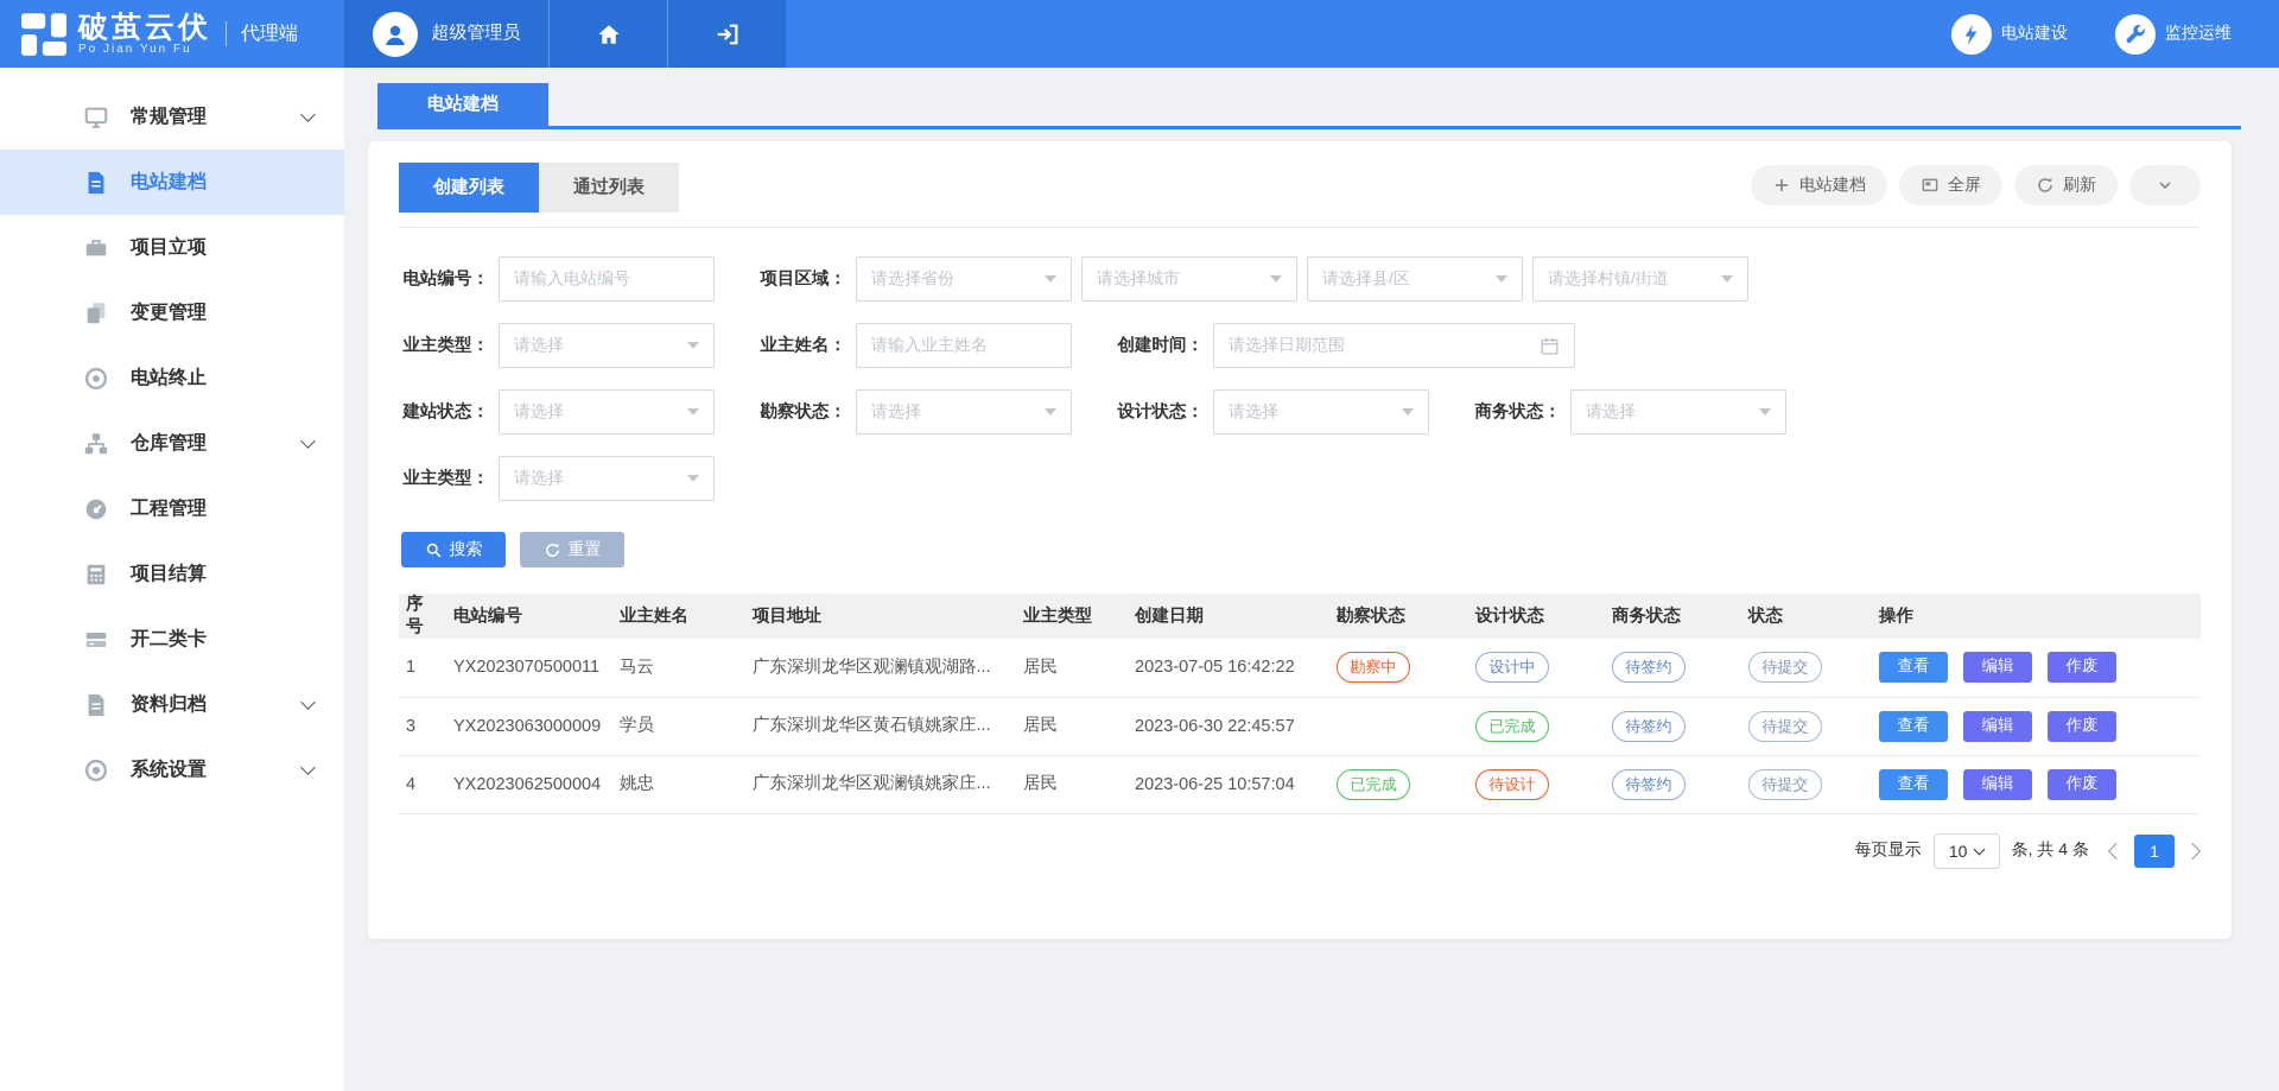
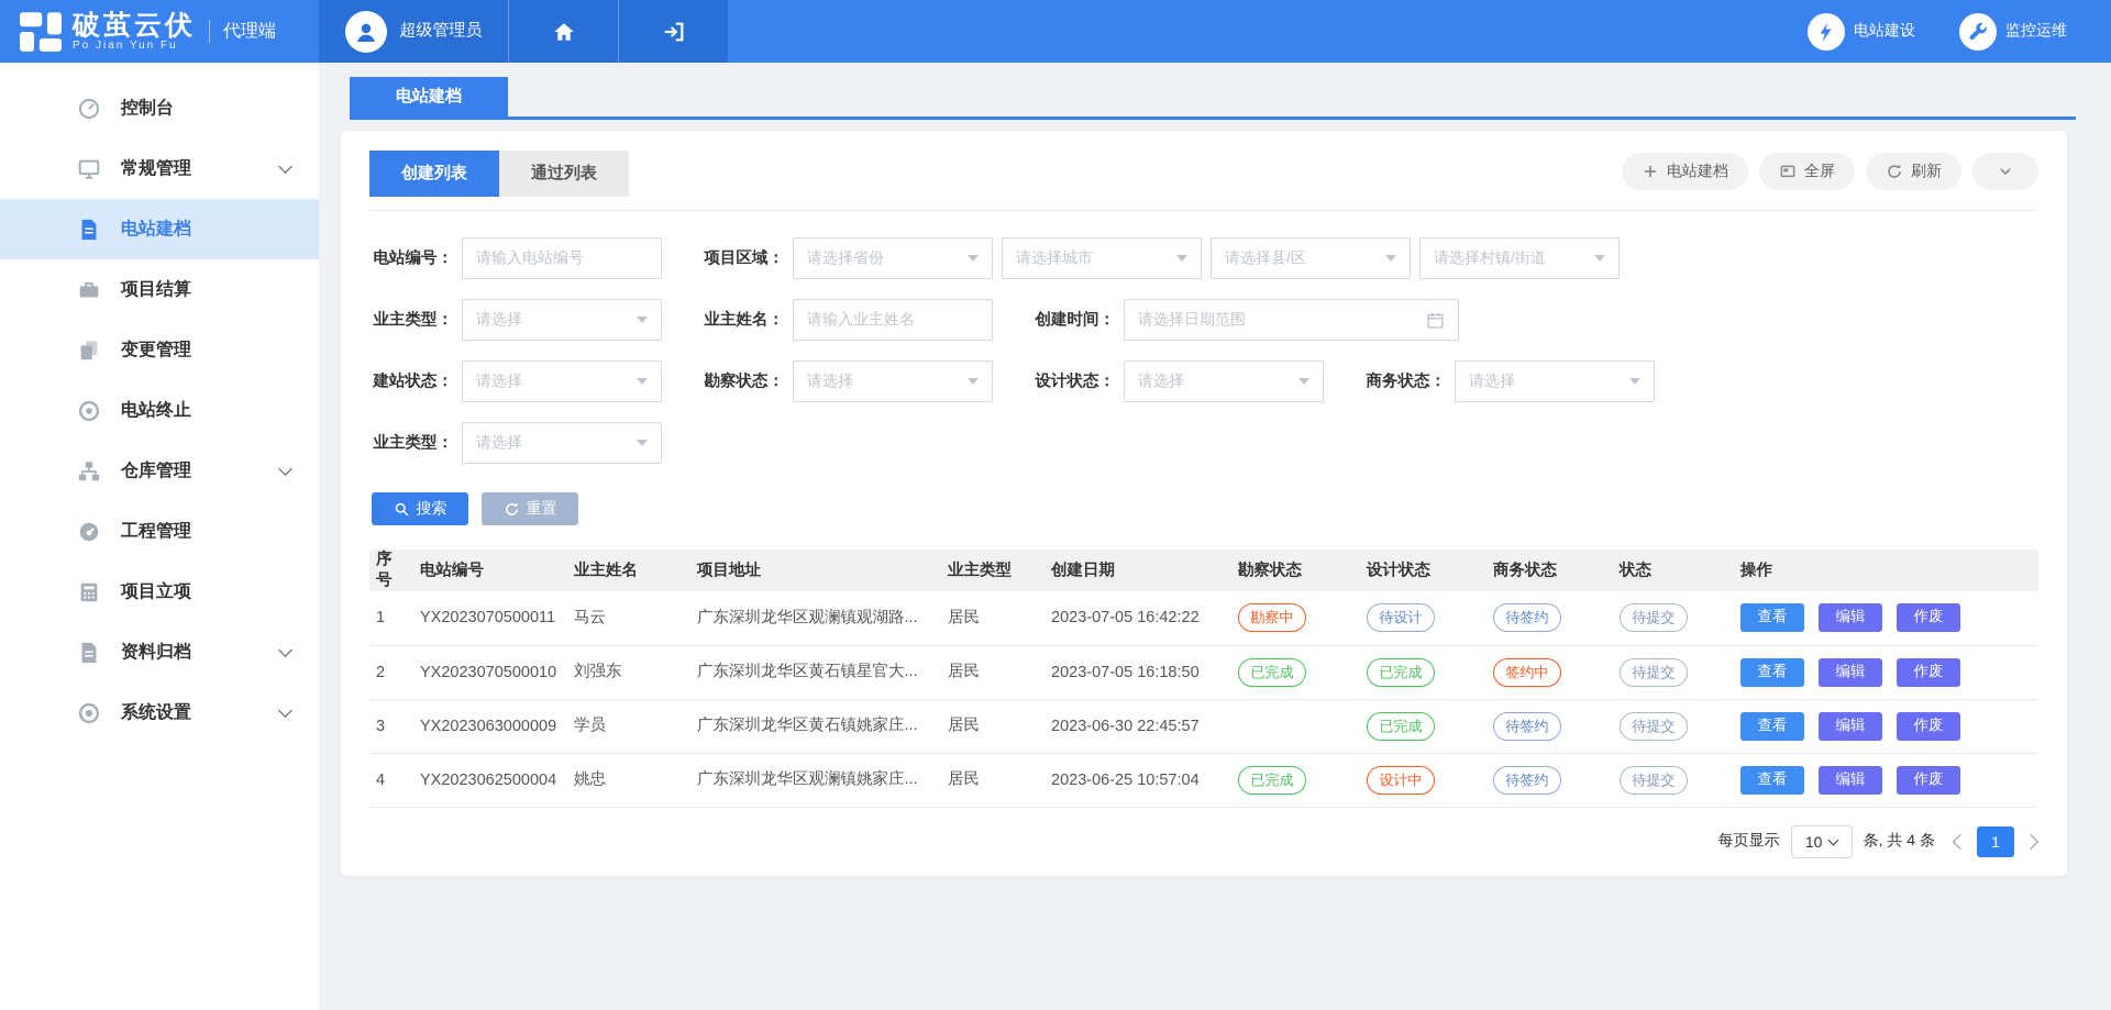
  破茧云伏
  Po Jian Yun Fu
  代理端
  超级管理员
  电站建设
  监控运维
+ 控制台
  常规管理
  电站建档
- 项目立项
+ 项目结算
  变更管理
  电站终止
  仓库管理
  工程管理
- 项目结算
+ 项目立项
- 开二类卡
  资料归档
  系统设置
  电站建档
  创建列表
  通过列表
  电站建档
  全屏
  刷新
  电站编号：
  请输入电站编号
  项目区域：
  请选择省份
  请选择城市
  请选择县/区
  请选择村镇/街道
  业主类型：
  请选择
  业主姓名：
  请输入业主姓名
  创建时间：
  请选择日期范围
  建站状态：
  请选择
  勘察状态：
  请选择
  设计状态：
  请选择
  商务状态：
  请选择
  业主类型：
  请选择
  搜索
  重置
  序号	电站编号	业主姓名	项目地址	业主类型	创建日期	勘察状态	设计状态	商务状态	状态	操作
- 1	YX2023070500011	马云	广东深圳龙华区观澜镇观湖路...	居民	2023-07-05 16:42:22	勘察中	设计中	待签约	待提交	查看 编辑 作废
+ 1	YX2023070500011	马云	广东深圳龙华区观澜镇观湖路...	居民	2023-07-05 16:42:22	勘察中	待设计	待签约	待提交	查看 编辑 作废
+ 2	YX2023070500010	刘强东	广东深圳龙华区黄石镇星官大...	居民	2023-07-05 16:18:50	已完成	已完成	签约中	待提交	查看 编辑 作废
  3	YX2023063000009	学员	广东深圳龙华区黄石镇姚家庄...	居民	2023-06-30 22:45:57		已完成	待签约	待提交	查看 编辑 作废
- 4	YX2023062500004	姚忠	广东深圳龙华区观澜镇姚家庄...	居民	2023-06-25 10:57:04	已完成	待设计	待签约	待提交	查看 编辑 作废
+ 4	YX2023062500004	姚忠	广东深圳龙华区观澜镇姚家庄...	居民	2023-06-25 10:57:04	已完成	设计中	待签约	待提交	查看 编辑 作废
  每页显示
  10
  条, 共 4 条
  1
